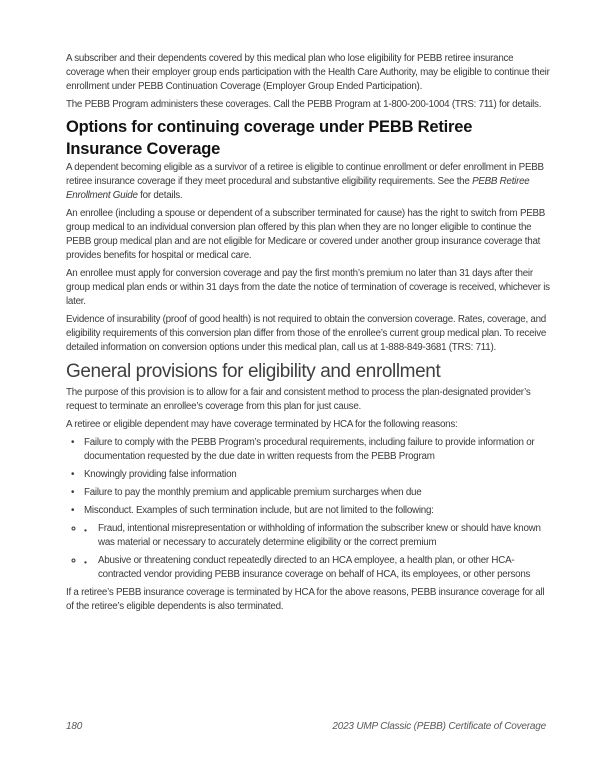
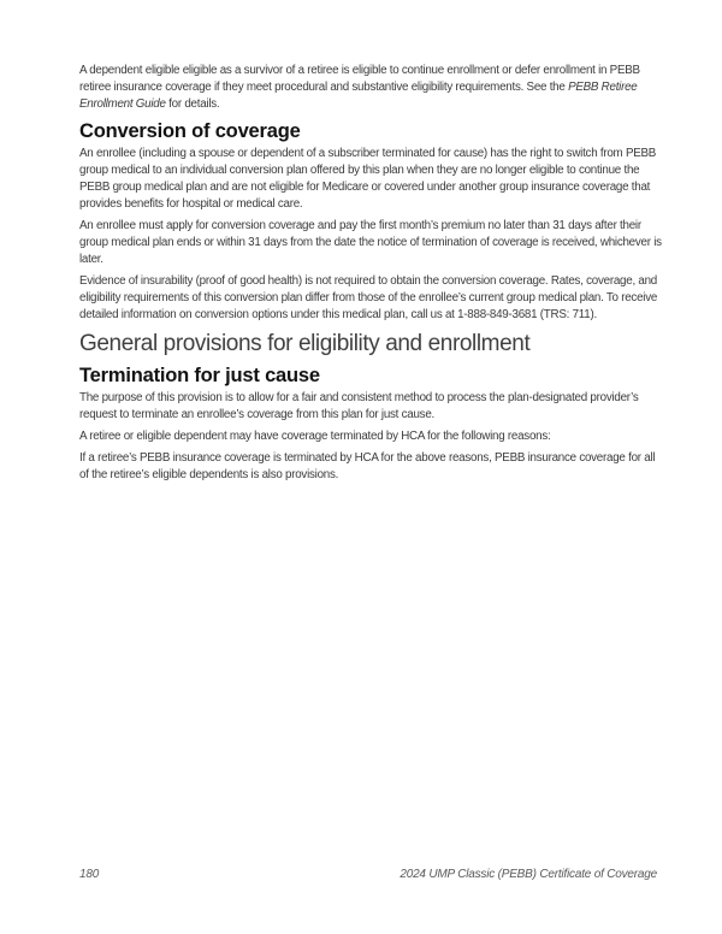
- A subscriber and their dependents covered by this medical plan who lose eligibility for PEBB retiree insurance coverage when their employer group ends participation with the Health Care Authority, may be eligible to continue their enrollment under PEBB Continuation Coverage (Employer Group Ended Participation).
- The PEBB Program administers these coverages. Call the PEBB Program at 1-800-200-1004 (TRS: 711) for details.
- Options for continuing coverage under PEBB Retiree
- Insurance Coverage
- A dependent becoming eligible as a survivor of a retiree is eligible to continue enrollment or defer enrollment in PEBB retiree insurance coverage if they meet procedural and substantive eligibility requirements. See the PEBB Retiree Enrollment Guide for details.
+ A dependent eligible eligible as a survivor of a retiree is eligible to continue enrollment or defer enrollment in PEBB retiree insurance coverage if they meet procedural and substantive eligibility requirements. See the PEBB Retiree Enrollment Guide for details.
+ Conversion of coverage
  An enrollee (including a spouse or dependent of a subscriber terminated for cause) has the right to switch from PEBB group medical to an individual conversion plan offered by this plan when they are no longer eligible to continue the PEBB group medical plan and are not eligible for Medicare or covered under another group insurance coverage that provides benefits for hospital or medical care.
  An enrollee must apply for conversion coverage and pay the first month’s premium no later than 31 days after their group medical plan ends or within 31 days from the date the notice of termination of coverage is received, whichever is later.
  Evidence of insurability (proof of good health) is not required to obtain the conversion coverage. Rates, coverage, and eligibility requirements of this conversion plan differ from those of the enrollee’s current group medical plan. To receive detailed information on conversion options under this medical plan, call us at 1-888-849-3681 (TRS: 711).
  General provisions for eligibility and enrollment
+ Termination for just cause
  The purpose of this provision is to allow for a fair and consistent method to process the plan-designated provider’s request to terminate an enrollee’s coverage from this plan for just cause.
  A retiree or eligible dependent may have coverage terminated by HCA for the following reasons:
- Failure to comply with the PEBB Program’s procedural requirements, including failure to provide information or documentation requested by the due date in written requests from the PEBB Program
- Knowingly providing false information
- Failure to pay the monthly premium and applicable premium surcharges when due
- Misconduct. Examples of such termination include, but are not limited to the following:
- Fraud, intentional misrepresentation or withholding of information the subscriber knew or should have known was material or necessary to accurately determine eligibility or the correct premium
- Abusive or threatening conduct repeatedly directed to an HCA employee, a health plan, or other HCA-contracted vendor providing PEBB insurance coverage on behalf of HCA, its employees, or other persons
- If a retiree’s PEBB insurance coverage is terminated by HCA for the above reasons, PEBB insurance coverage for all of the retiree’s eligible dependents is also terminated.
+ If a retiree’s PEBB insurance coverage is terminated by HCA for the above reasons, PEBB insurance coverage for all of the retiree’s eligible dependents is also provisions.
  180
- 2023 UMP Classic (PEBB) Certificate of Coverage
+ 2024 UMP Classic (PEBB) Certificate of Coverage
